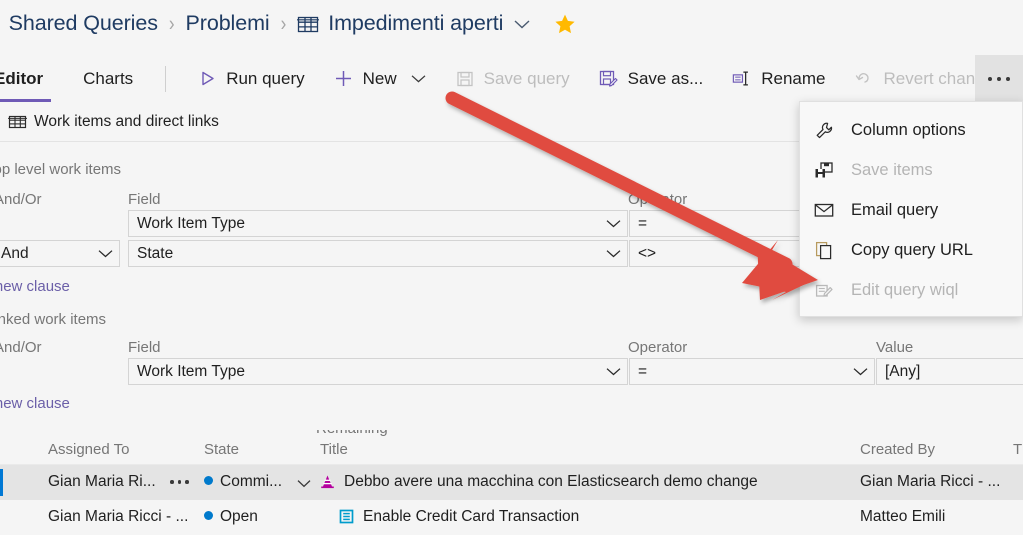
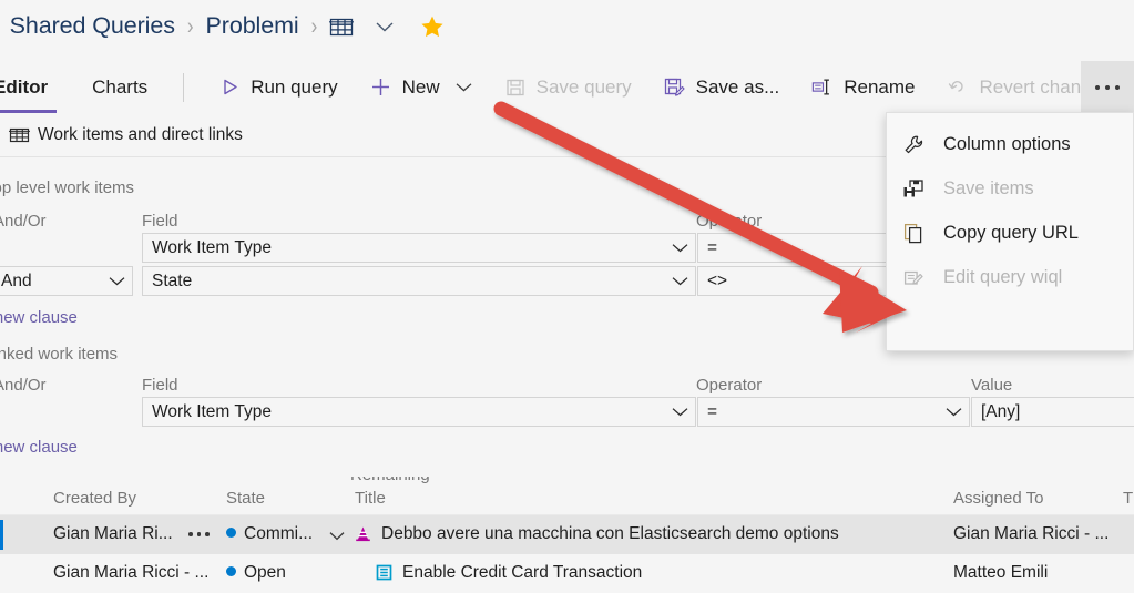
  Shared Queries
  ›
  Problemi
  ›
- Impedimenti aperti
  ditor
  Charts
  Run query
  New
  Save query
  Save as...
  Rename
  Revert chan
  Work items and direct links
  p level work items
  nd/Or
  Field
  Work Item Type
  =
  And
  State
  <>
  nked work items
  nd/Or
  Field
  Operator
  Value
  Work Item Type
  =
  [Any]
- Assigned To
+ Created By
  State
  Title
- Created By
+ Assigned To
  T
  Gian Maria Ri...
  Commi...
- Debbo avere una macchina con Elasticsearch demo change
+ Debbo avere una macchina con Elasticsearch demo options
  Gian Maria Ricci - ...
  Gian Maria Ricci - ...
  Open
  Enable Credit Card Transaction
  Matteo Emili
  Column options
  Save items
- Email query
  Copy query URL
  Edit query wiql
